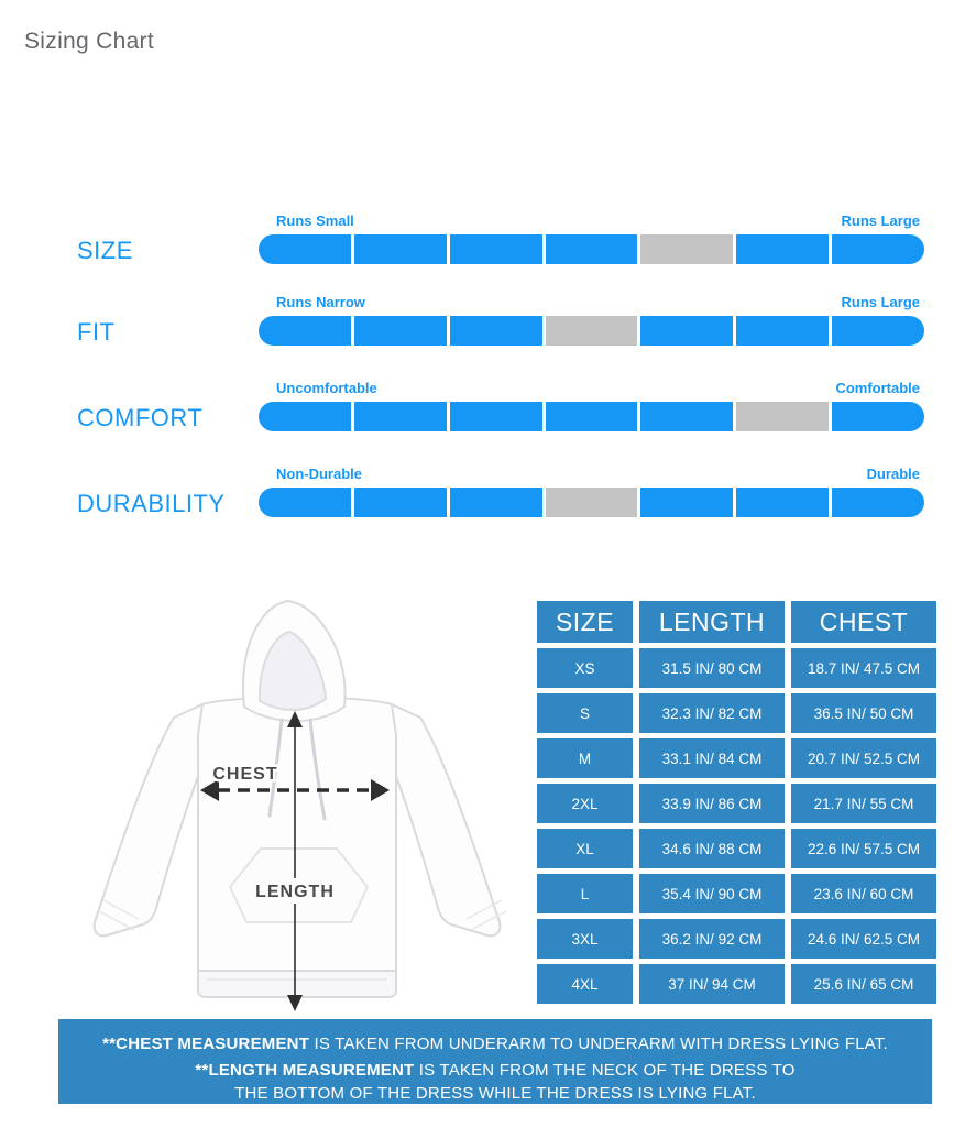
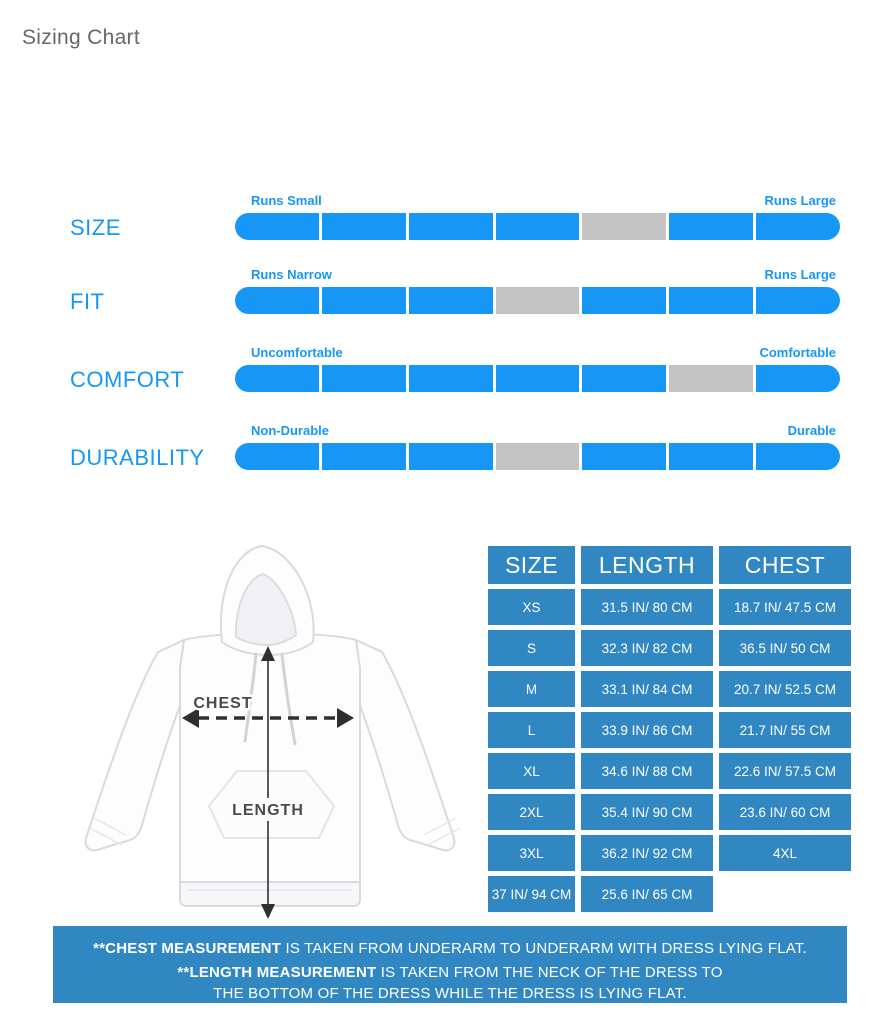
  Sizing Chart
  SIZE
  Runs Small
  Runs Large
  FIT
  Runs Narrow
  Runs Large
  COMFORT
  Uncomfortable
  Comfortable
  DURABILITY
  Non-Durable
  Durable
  LENGTH
  CHEST
  SIZE
  LENGTH
  CHEST
  XS
  31.5 IN/ 80 CM
  18.7 IN/ 47.5 CM
  S
  32.3 IN/ 82 CM
  36.5 IN/ 50 CM
  M
  33.1 IN/ 84 CM
  20.7 IN/ 52.5 CM
- 2XL
+ L
  33.9 IN/ 86 CM
  21.7 IN/ 55 CM
  XL
  34.6 IN/ 88 CM
  22.6 IN/ 57.5 CM
- L
+ 2XL
  35.4 IN/ 90 CM
  23.6 IN/ 60 CM
  3XL
  36.2 IN/ 92 CM
- 24.6 IN/ 62.5 CM
  4XL
  37 IN/ 94 CM
  25.6 IN/ 65 CM
  **CHEST MEASUREMENT IS TAKEN FROM UNDERARM TO UNDERARM WITH DRESS LYING FLAT.
  **LENGTH MEASUREMENT IS TAKEN FROM THE NECK OF THE DRESS TO
  THE BOTTOM OF THE DRESS WHILE THE DRESS IS LYING FLAT.
